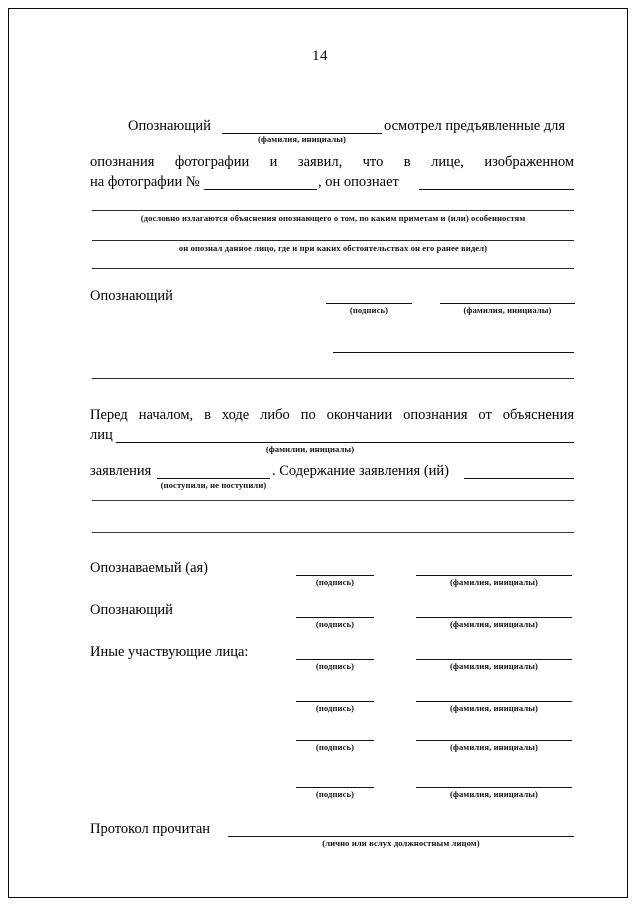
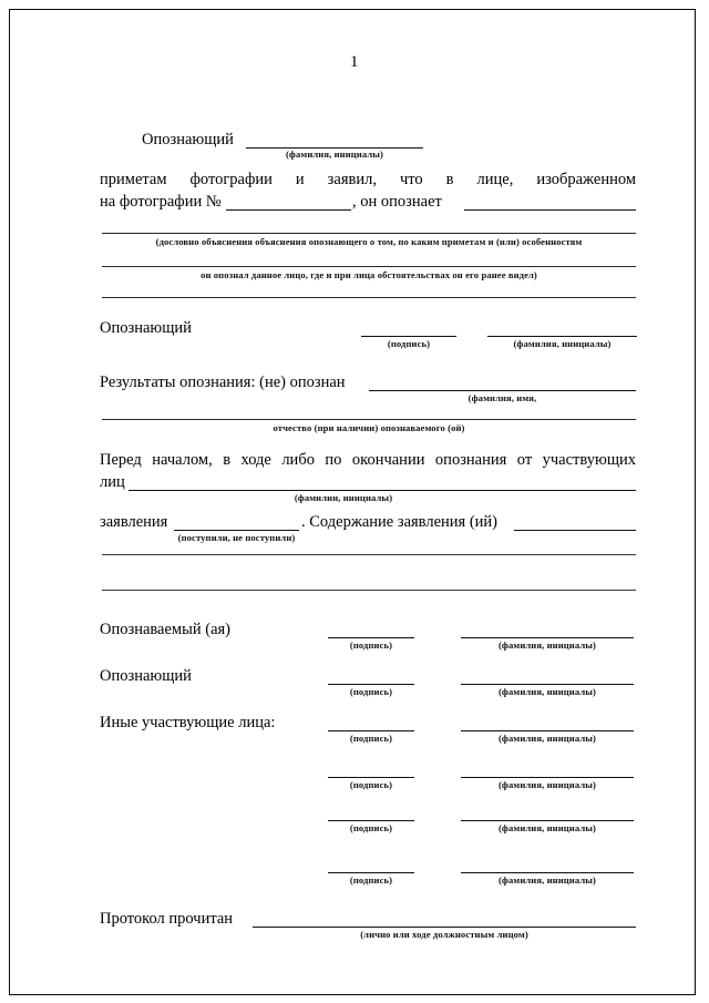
- 14
+ 1
  Опознающий
  (фамилия, инициалы)
- осмотрел предъявленные для
- опознания фотографии и заявил, что в лице, изображенном
+ приметам фотографии и заявил, что в лице, изображенном
  на фотографии №
  , он опознает
- (дословно излагаются объяснения опознающего о том, по каким приметам и (или) особенностям
+ (дословно объяснения объяснения опознающего о том, по каким приметам и (или) особенностям
- он опознал данное лицо, где и при каких обстоятельствах он его ранее видел)
+ он опознал данное лицо, где и при лица обстоятельствах он его ранее видел)
  Опознающий
  (подпись)
  (фамилия, инициалы)
+ Результаты опознания: (не) опознан
+ (фамилия, имя,
+ отчество (при наличии) опознаваемого (ой)
- Перед началом, в ходе либо по окончании опознания от объяснения
+ Перед началом, в ходе либо по окончании опознания от участвующих
  лиц
  (фамилии, инициалы)
  заявления
  (поступили, не поступили)
  . Содержание заявления (ий)
  Опознаваемый (ая)
  (подпись)
  (фамилия, инициалы)
  Опознающий
  (подпись)
  (фамилия, инициалы)
  Иные участвующие лица:
  (подпись)
  (фамилия, инициалы)
  (подпись)
  (фамилия, инициалы)
  (подпись)
  (фамилия, инициалы)
  (подпись)
  (фамилия, инициалы)
  Протокол прочитан
- (лично или вслух должностным лицом)
+ (лично или ходе должностным лицом)
